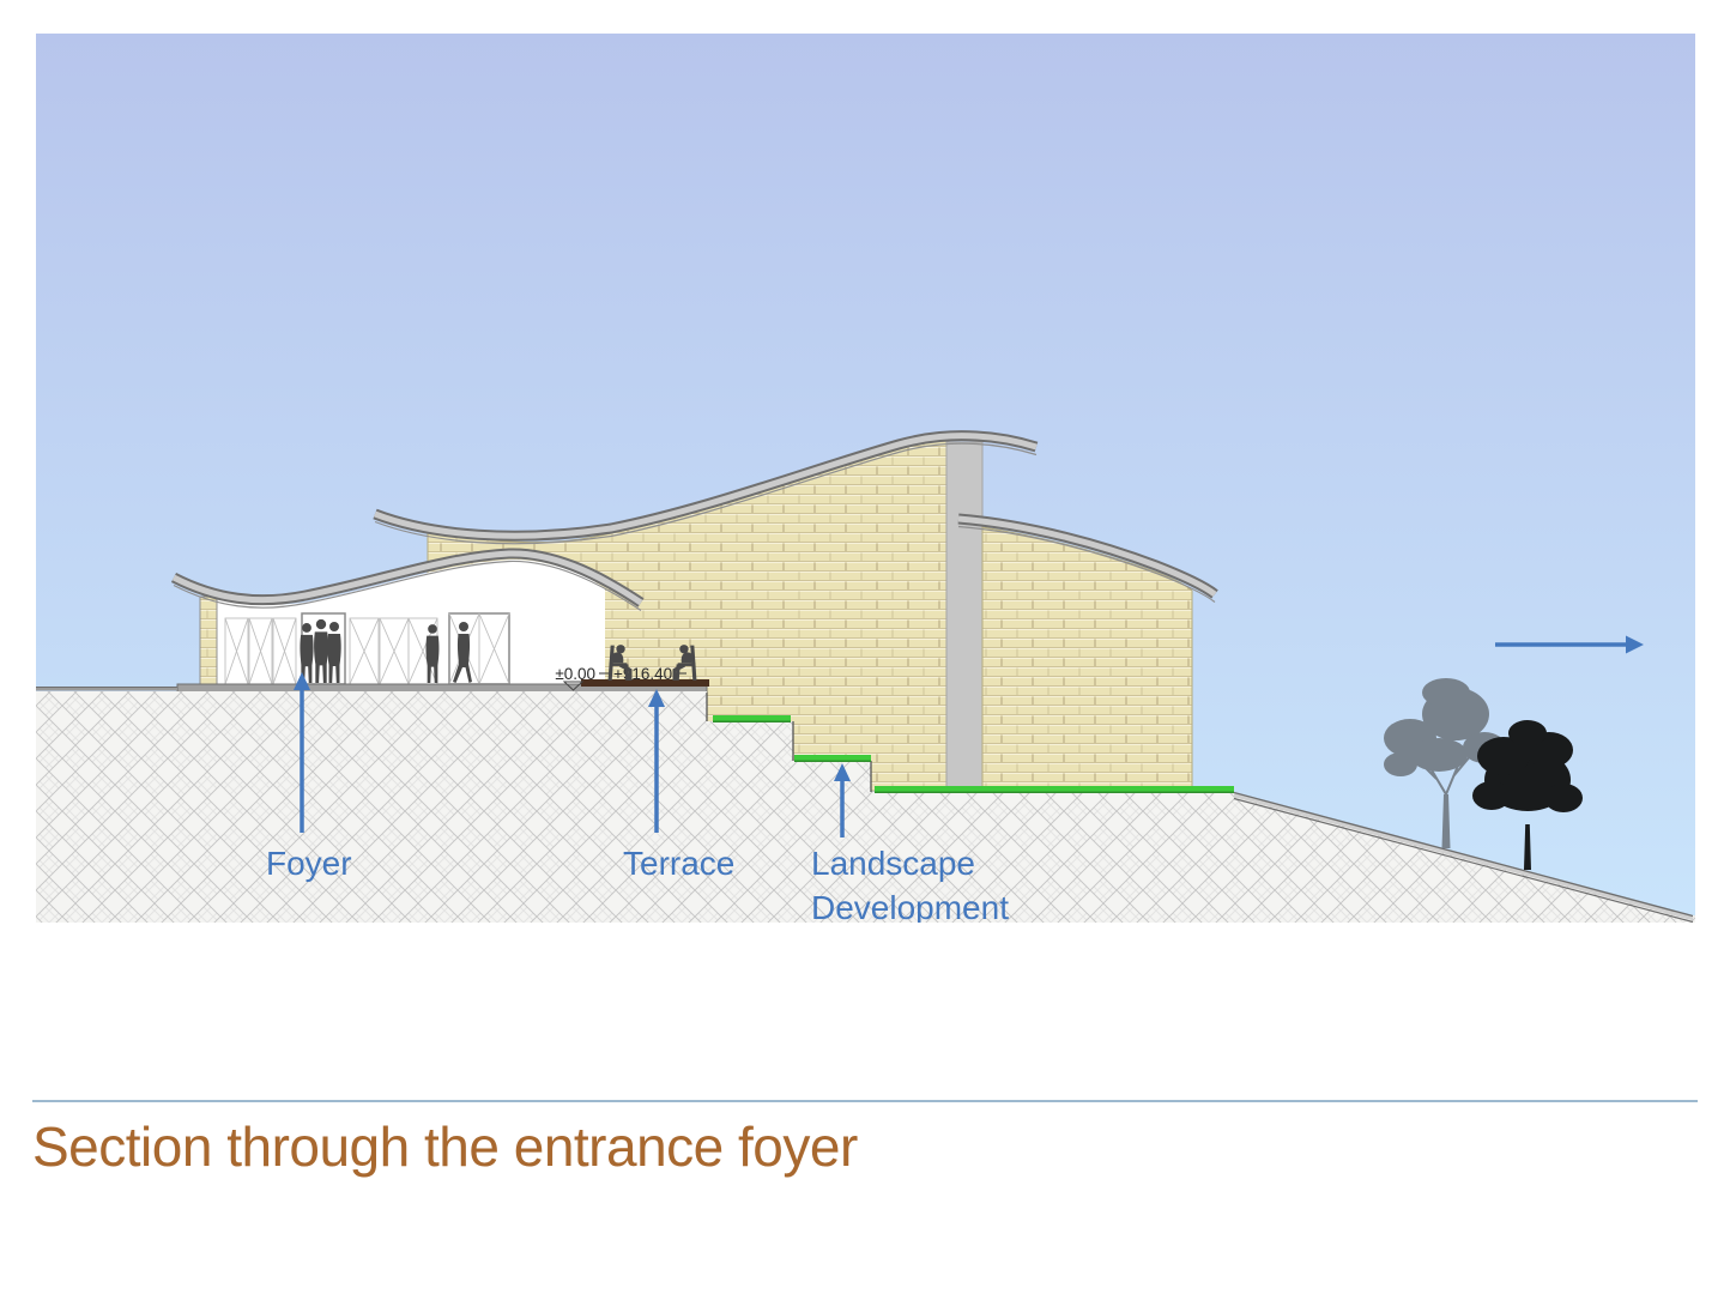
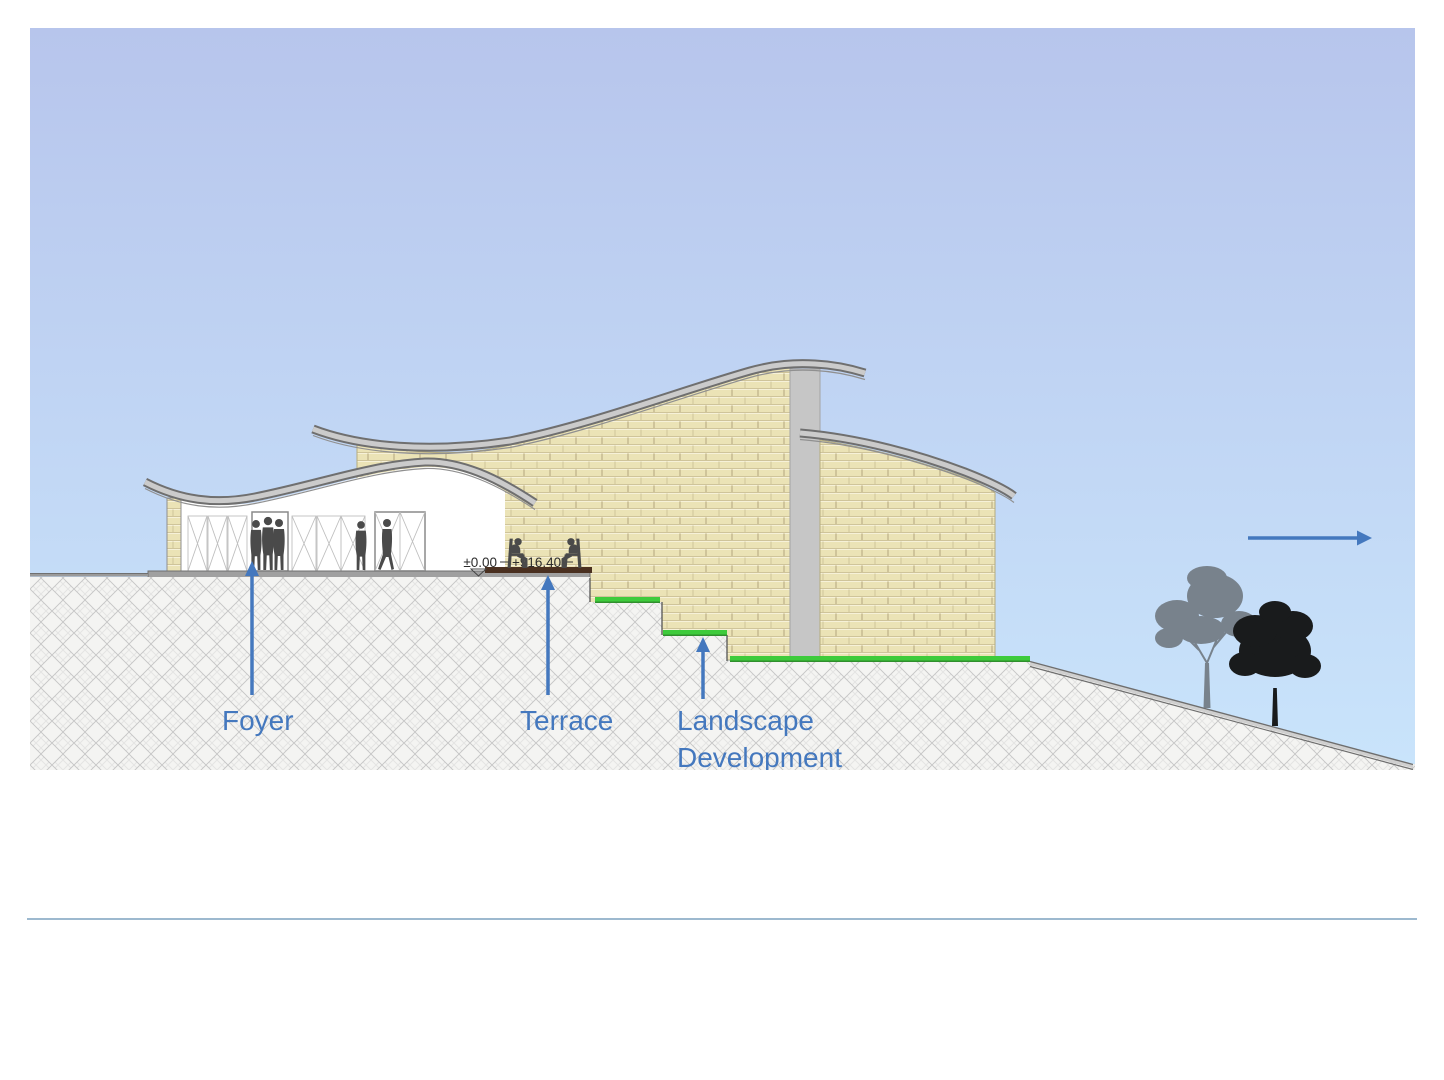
  ±0.00
  +16.40
  Foyer
  Terrace
  Landscape
  Development
- Section through the entrance foyer
